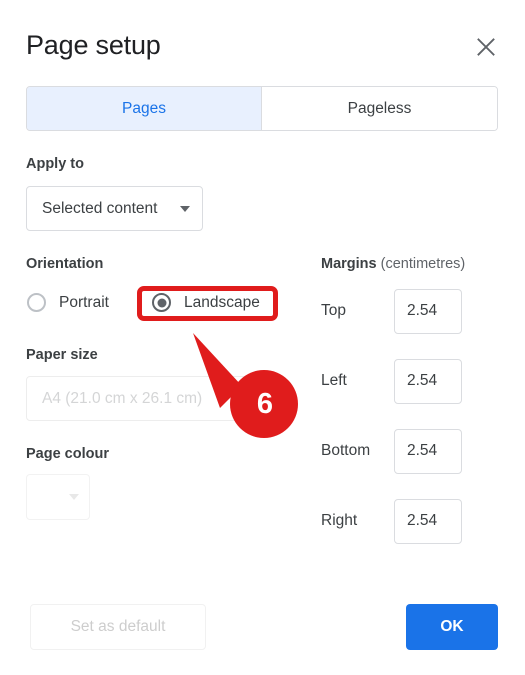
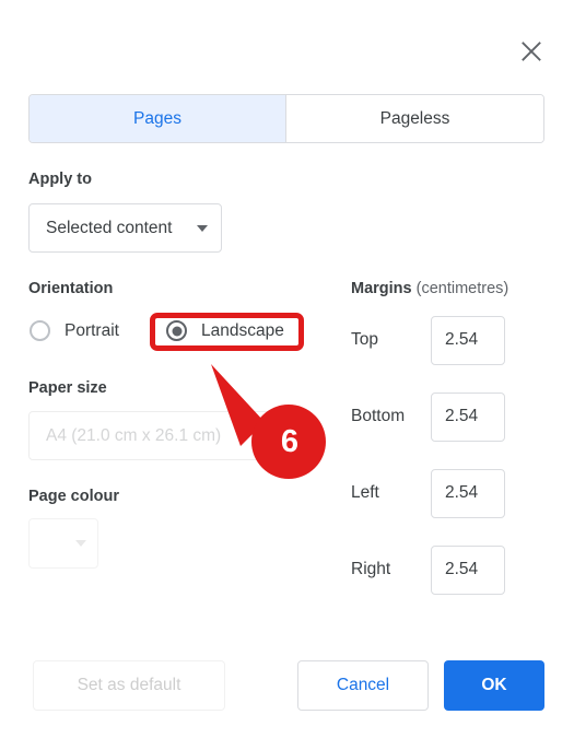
- Page setup
  Pages
  Pageless
  Apply to
  Selected content
  Orientation
  Portrait
  Landscape
  Paper size
  A4 (21.0 cm x 26.1 cm)
  Page colour
  Margins (centimetres)
  Top
  2.54
- Left
+ Bottom
  2.54
- Bottom
+ Left
  2.54
  Right
  2.54
  Set as default
+ Cancel
  OK
  6
